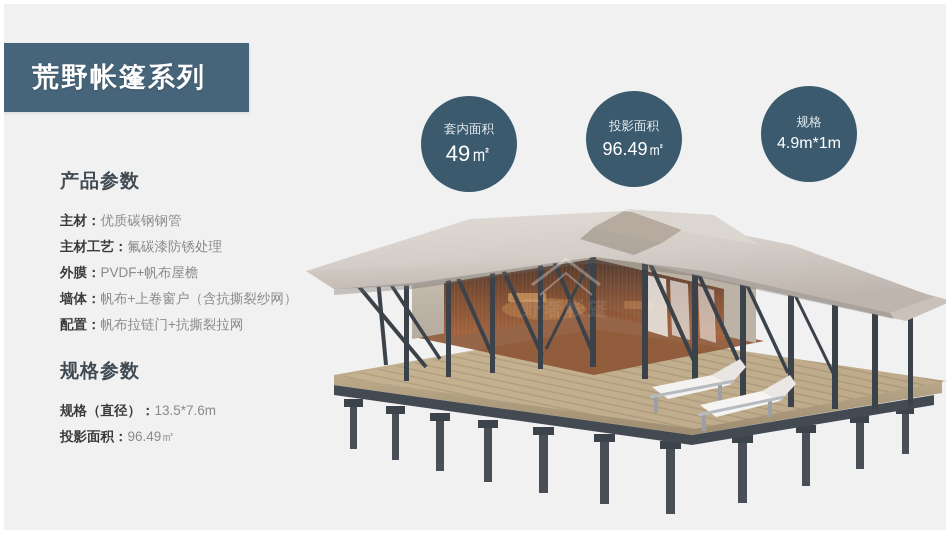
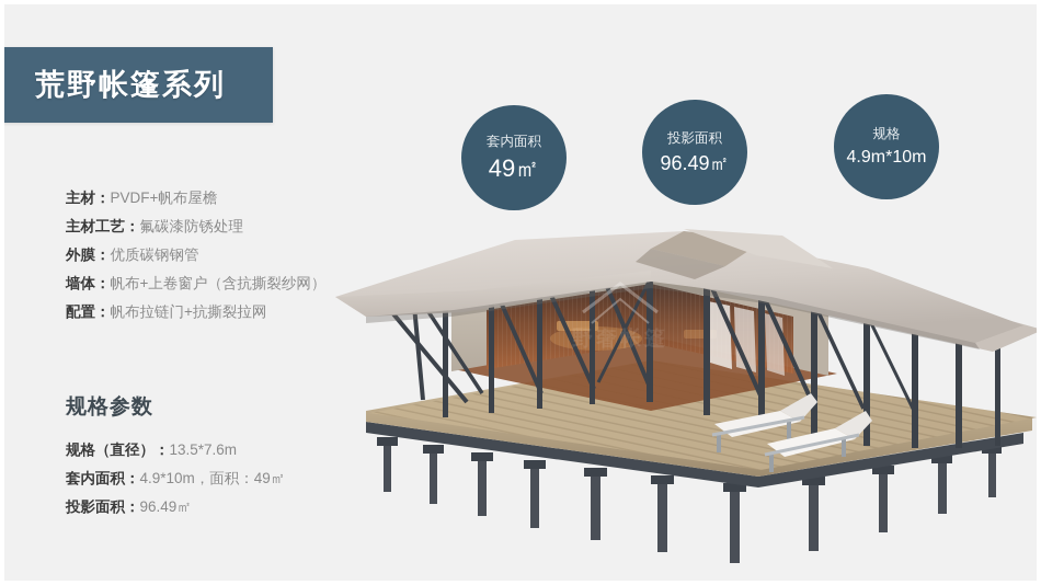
  荒野帐篷系列
- 产品参数
- 主材：优质碳钢钢管
+ 主材：PVDF+帆布屋檐
  主材工艺：氟碳漆防锈处理
- 外膜：PVDF+帆布屋檐
+ 外膜：优质碳钢钢管
  墙体：帆布+上卷窗户（含抗撕裂纱网）
  配置：帆布拉链门+抗撕裂拉网
  规格参数
  规格（直径）：13.5*7.6m
+ 套内面积：4.9*10m，面积：49㎡
  投影面积：96.49㎡
  套内面积
  49㎡
  投影面积
  96.49㎡
  规格
- 4.9m*1m
+ 4.9m*10m
  野奢帐篷
